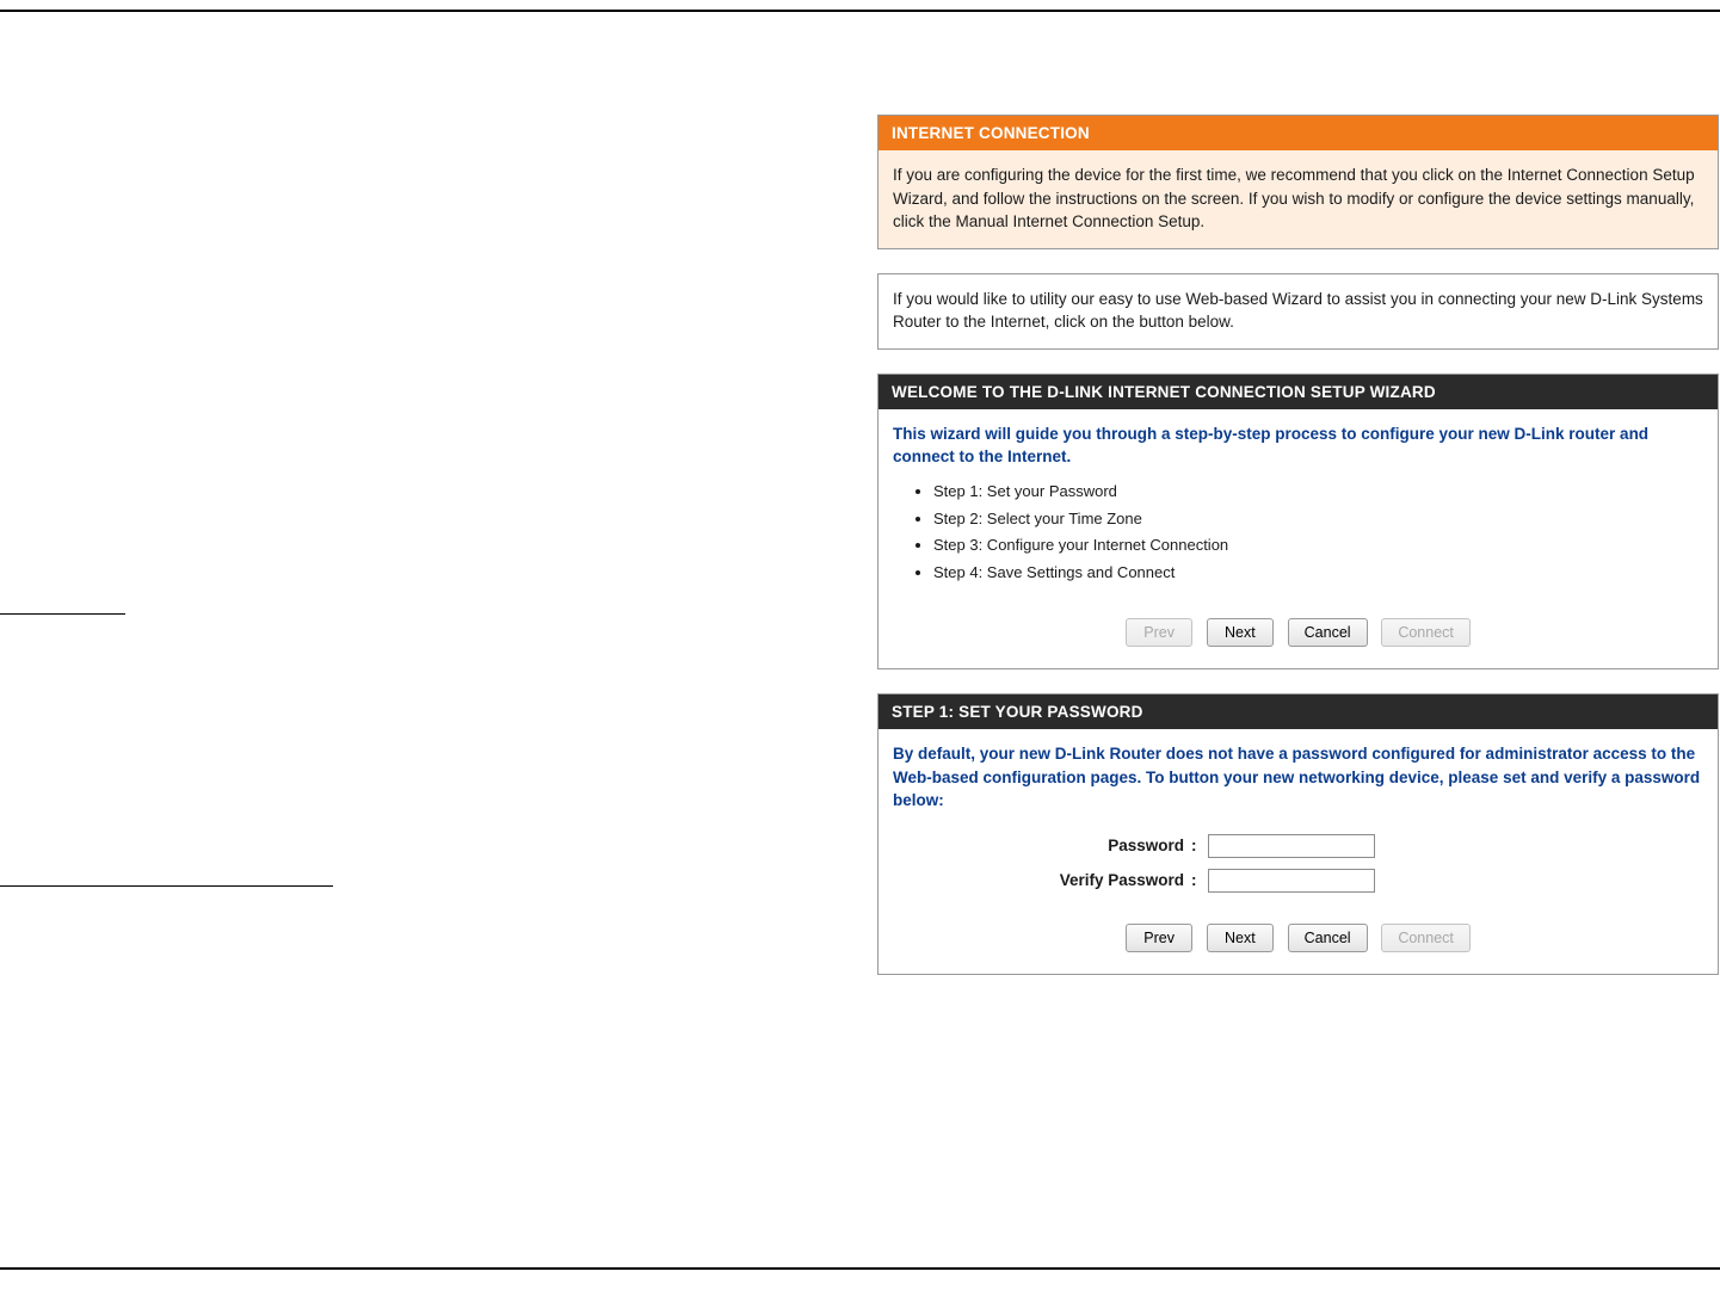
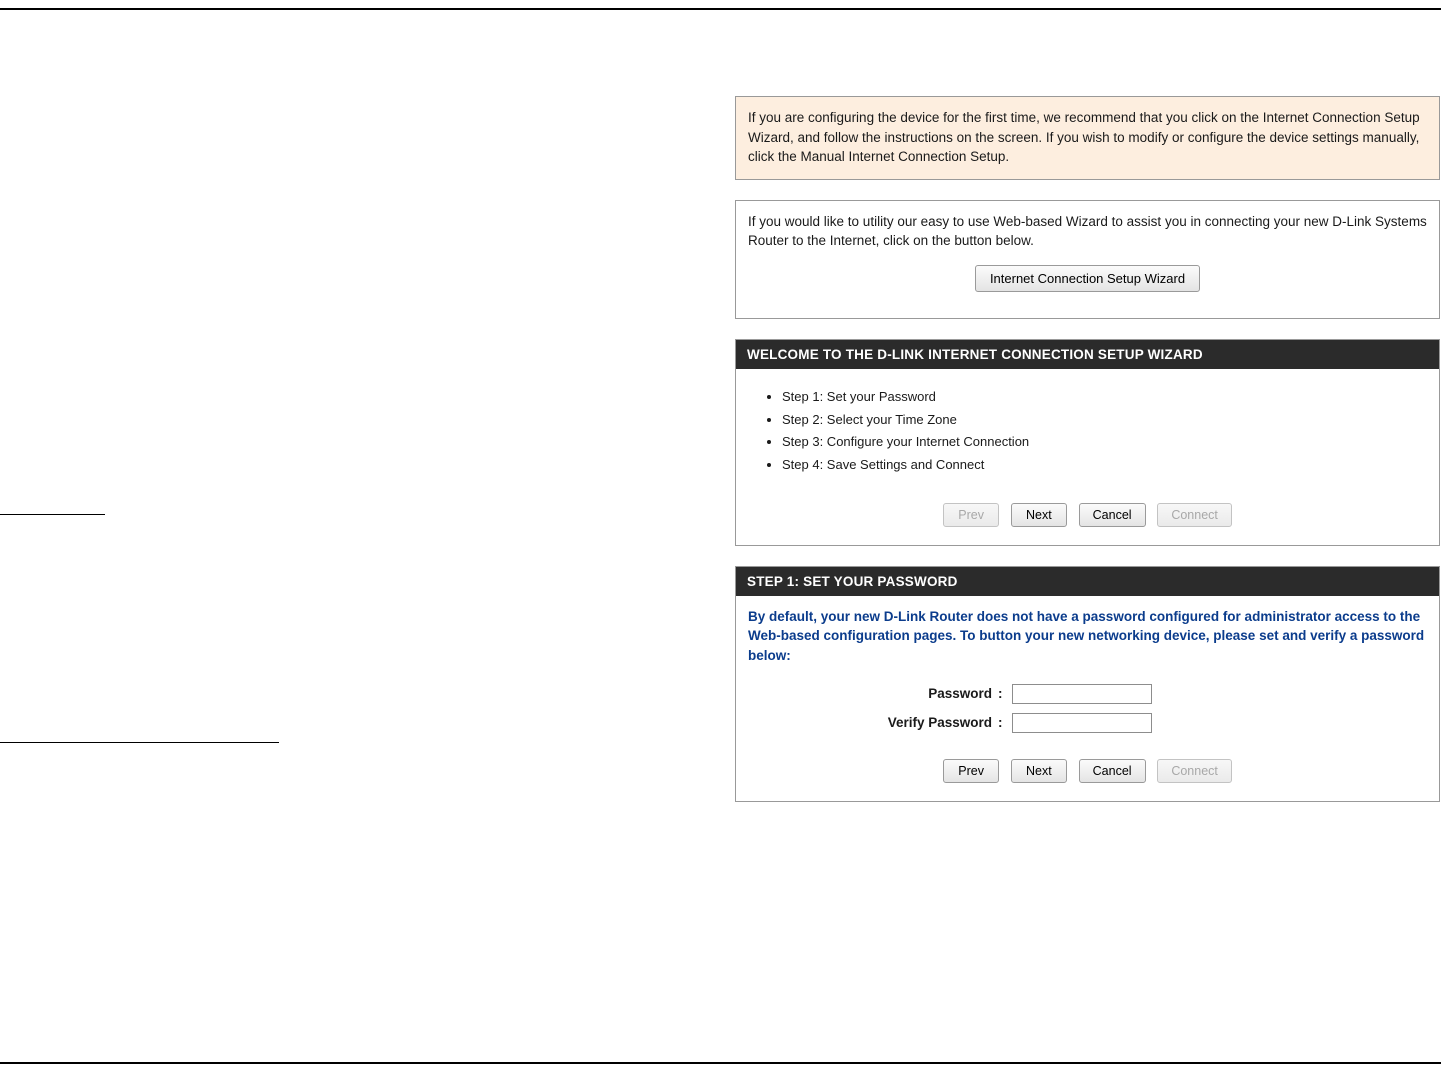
- INTERNET CONNECTION
  If you are configuring the device for the first time, we recommend that you click on the Internet Connection Setup Wizard, and follow the instructions on the screen. If you wish to modify or configure the device settings manually, click the Manual Internet Connection Setup.
  If you would like to utility our easy to use Web-based Wizard to assist you in connecting your new D-Link Systems Router to the Internet, click on the button below.
+ Internet Connection Setup Wizard
  WELCOME TO THE D-LINK INTERNET CONNECTION SETUP WIZARD
- This wizard will guide you through a step-by-step process to configure your new D-Link router and connect to the Internet.
  Step 1: Set your Password
  Step 2: Select your Time Zone
  Step 3: Configure your Internet Connection
  Step 4: Save Settings and Connect
  Prev Next Cancel Connect
  STEP 1: SET YOUR PASSWORD
  By default, your new D-Link Router does not have a password configured for administrator access to the Web-based configuration pages. To button your new networking device, please set and verify a password below:
  Password
  :
  Verify Password
  :
  Prev Next Cancel Connect
